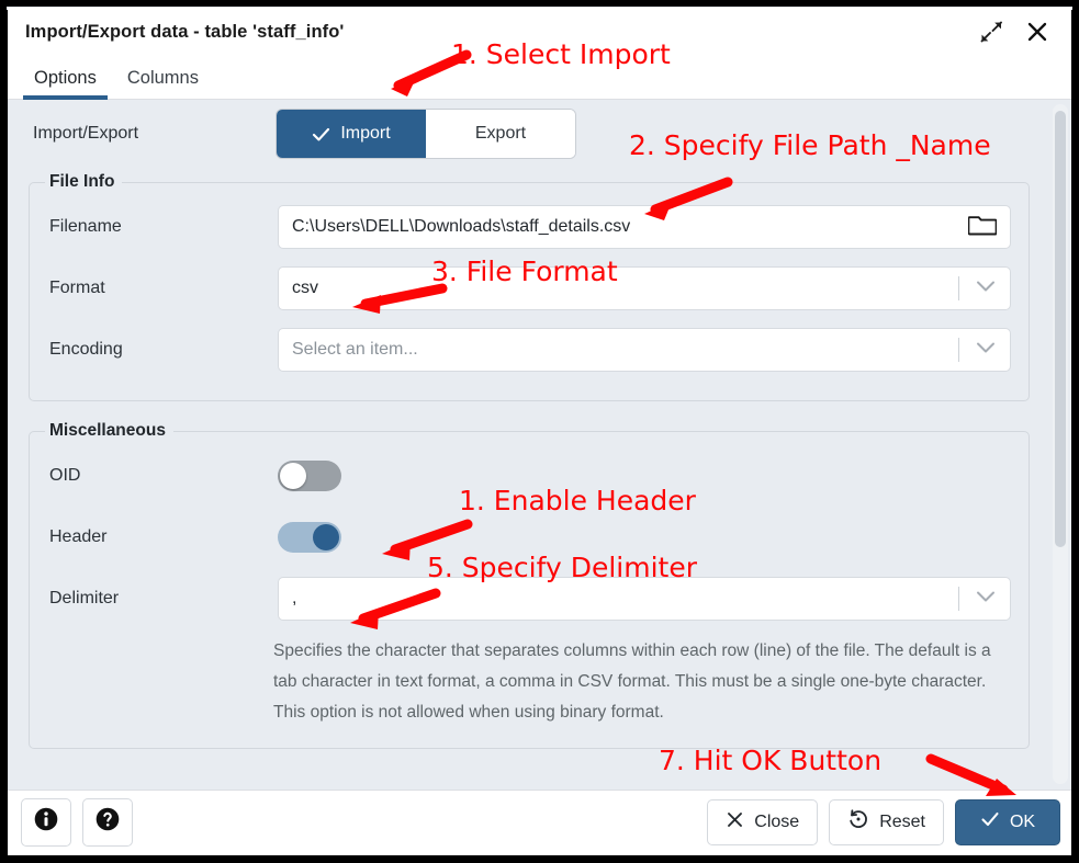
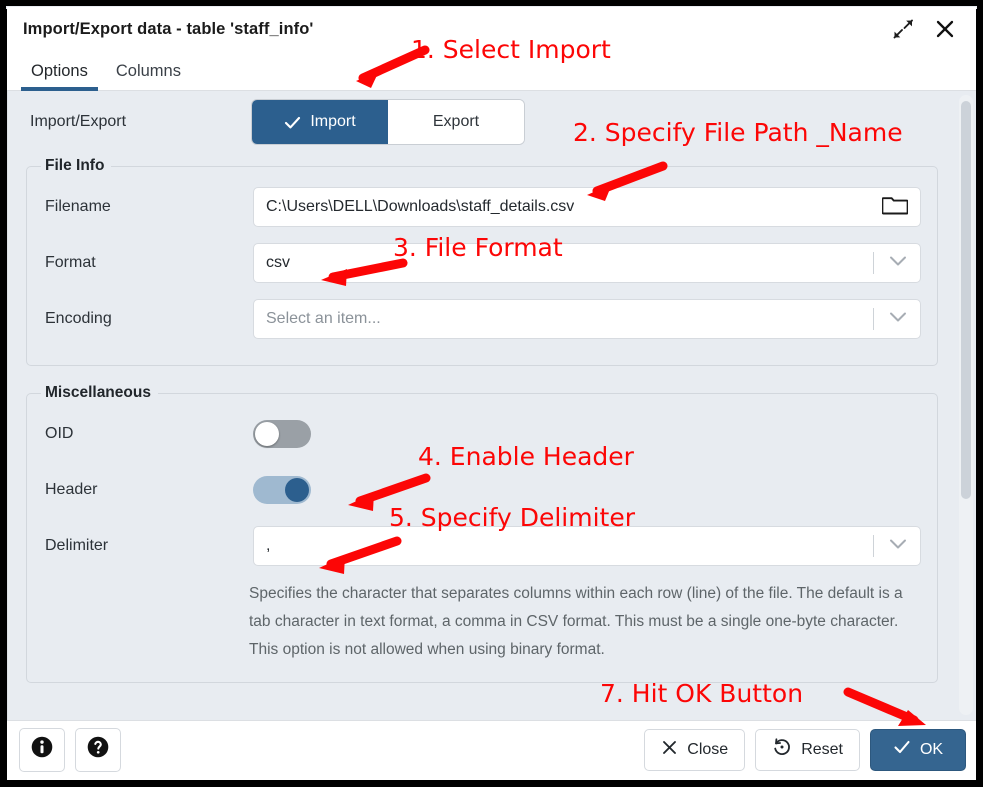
  Import/Export data - table 'staff_info'
  Options
  Columns
  Import/Export
  Import
  Export
  File Info
  Filename
  C:\Users\DELL\Downloads\staff_details.csv
  Format
  csv
  Encoding
  Select an item...
  Miscellaneous
  OID
  Header
  Delimiter
  ,
  Specifies the character that separates columns within each row (line) of the file. The default is a tab character in text format, a comma in CSV format. This must be a single one-byte character. This option is not allowed when using binary format.
  Close
  Reset
  OK
  1. Select Import
  2. Specify File Path _Name
  3. File Format
- 1. Enable Header
+ 4. Enable Header
  5. Specify Delimiter
  7. Hit OK Button
